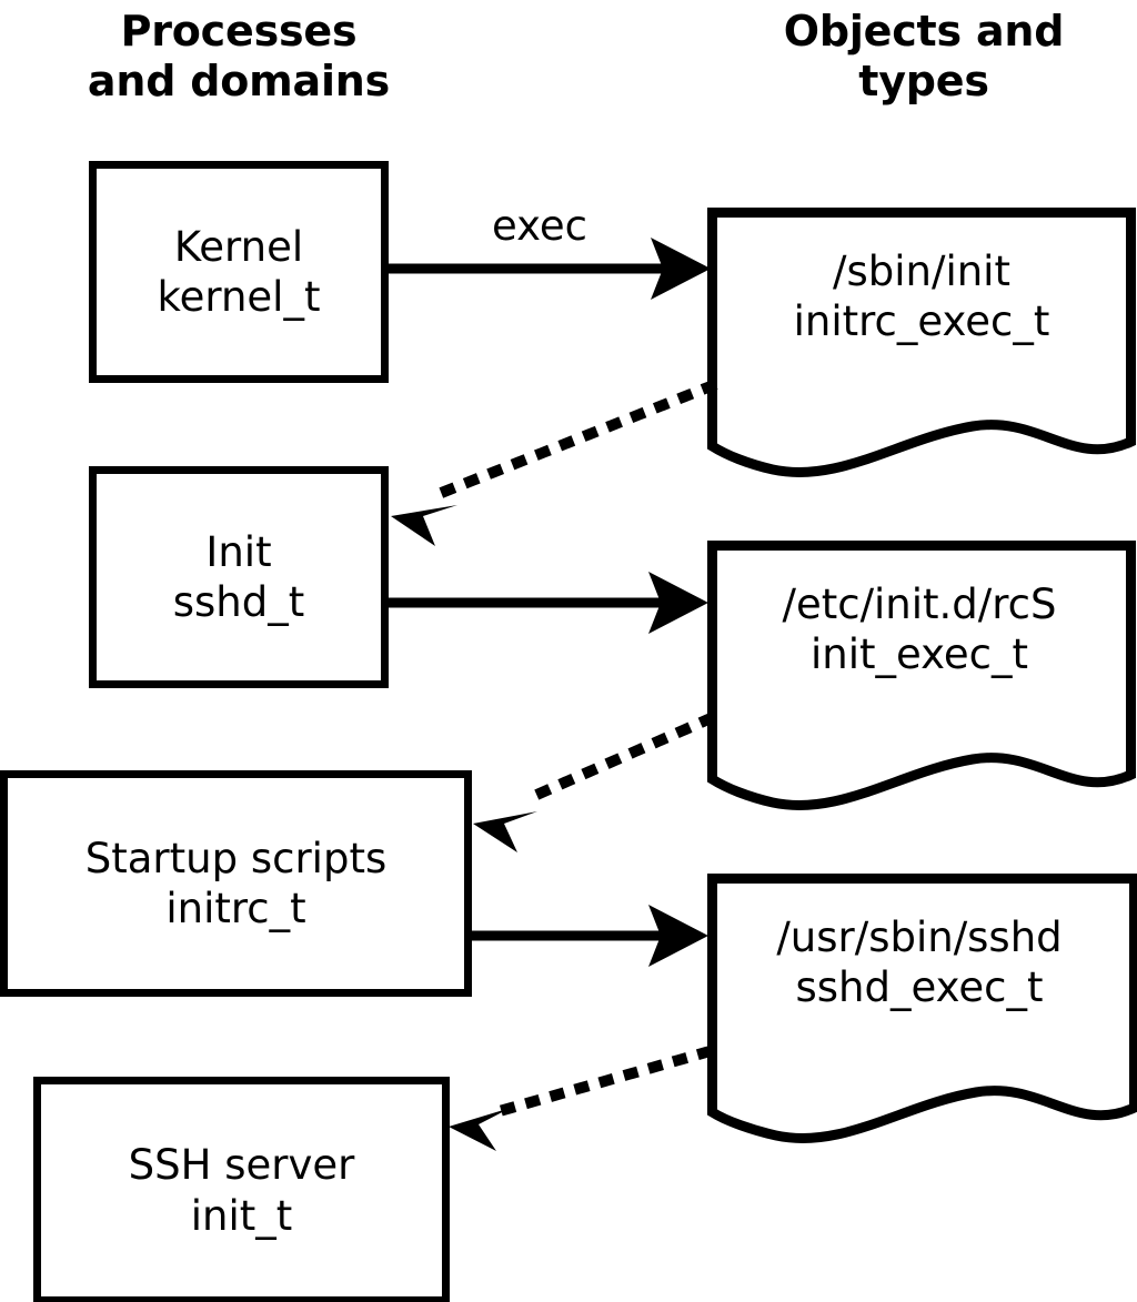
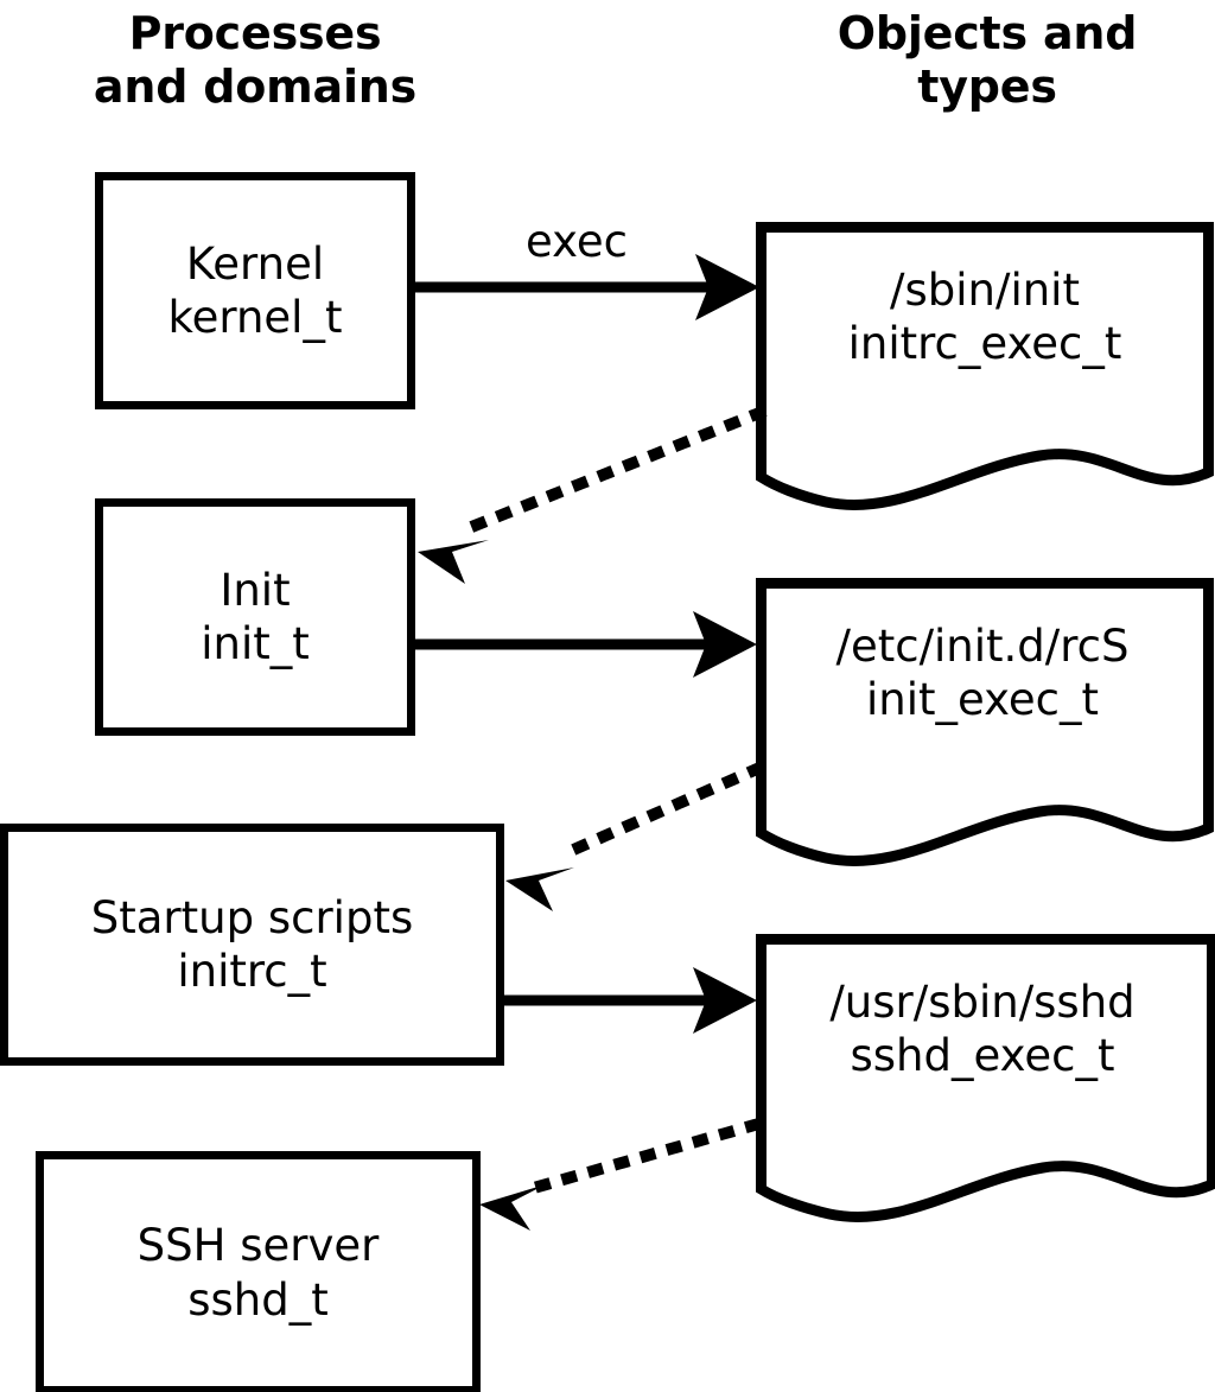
  Processes
  and domains
  Objects and
  types
  Kernel
  kernel_t
  Init
- sshd_t
+ init_t
  Startup scripts
  initrc_t
  SSH server
- init_t
+ sshd_t
  /sbin/init
  initrc_exec_t
  /etc/init.d/rcS
  init_exec_t
  /usr/sbin/sshd
  sshd_exec_t
  exec
